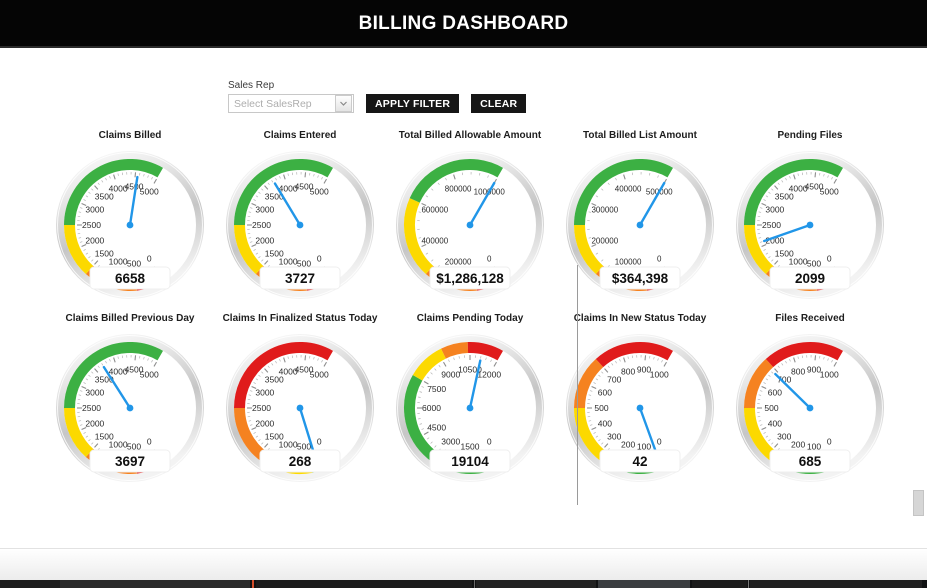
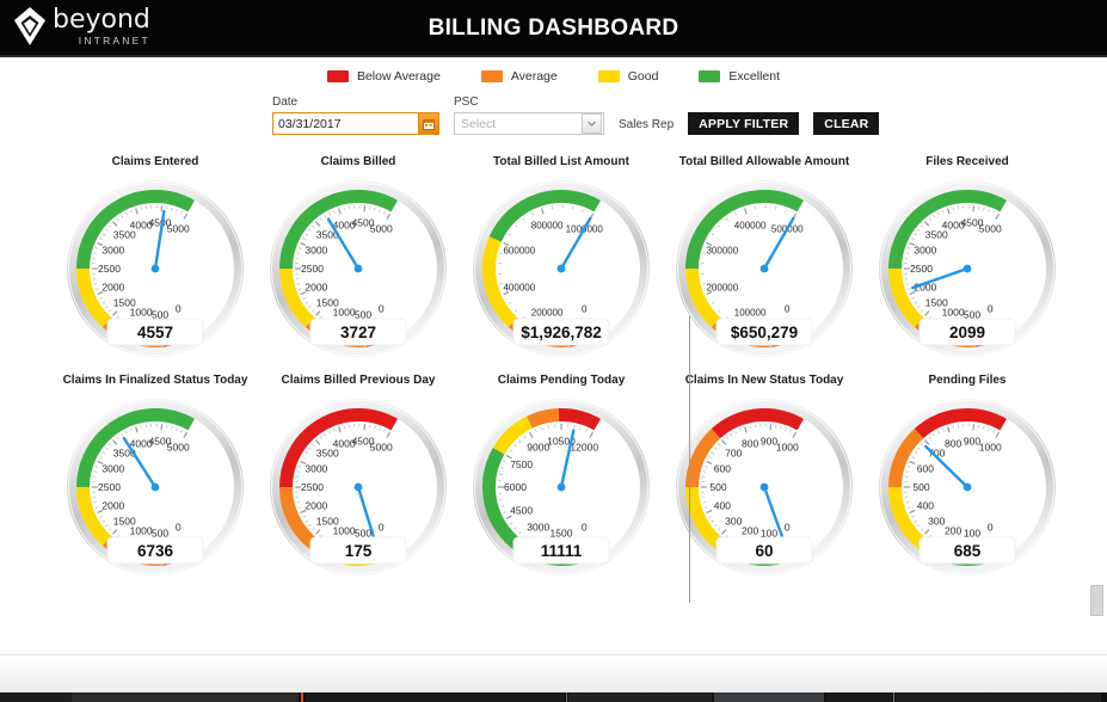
+ beyond
+ INTRANET
  BILLING DASHBOARD
+ Below Average
+ Average
+ Good
+ Excellent
+ Date
+ 03/31/2017
+ PSC
+ Select
  Sales Rep
- Select SalesRep
  APPLY FILTER
  CLEAR
- Claims Billed
+ Claims Entered
  0
  500
  1000
  1500
  2000
  2500
  3000
  3500
  4000
  450
  5000
- 6658
+ 4557
- Claims Entered
+ Claims Billed
  0
  500
  1000
  1500
  2000
  2500
  3000
  3500
  4000
  4500
  5000
  3727
- Total Billed Allowable Amount
+ Total Billed List Amount
  0
  200000
  400000
  600000
  800000
  100000
- $1,286,128
+ $1,926,782
- Total Billed List Amount
+ Total Billed Allowable Amount
  0
  100000
  200000
  300000
  400000
  500000
- $364,398
+ $650,279
- Pending Files
+ Files Received
  0
  500
  1000
  1500
  000
  2500
  3000
  3500
  4000
  4500
  5000
  2099
- Claims Billed Previous Day
+ Claims In Finalized Status Today
  0
  500
  1000
  1500
  2000
  2500
  3000
  350
  4000
  4500
  5000
- 3697
+ 6736
- Claims In Finalized Status Today
+ Claims Billed Previous Day
  0
  500
  1000
  1500
  2000
  2500
  3000
  3500
  4000
  4500
  5000
- 268
+ 175
  Claims Pending Today
  0
  1500
  3000
  4500
  6000
  7500
  9000
  1050
  12000
- 19104
+ 11111
  laims In New Status Today
  0
  100
  200
  300
  400
  500
  600
  700
  800
  900
  1000
- 42
+ 60
- Files Received
+ Pending Files
  0
  100
  200
  300
  400
  500
  600
  800
  900
  1000
  685
